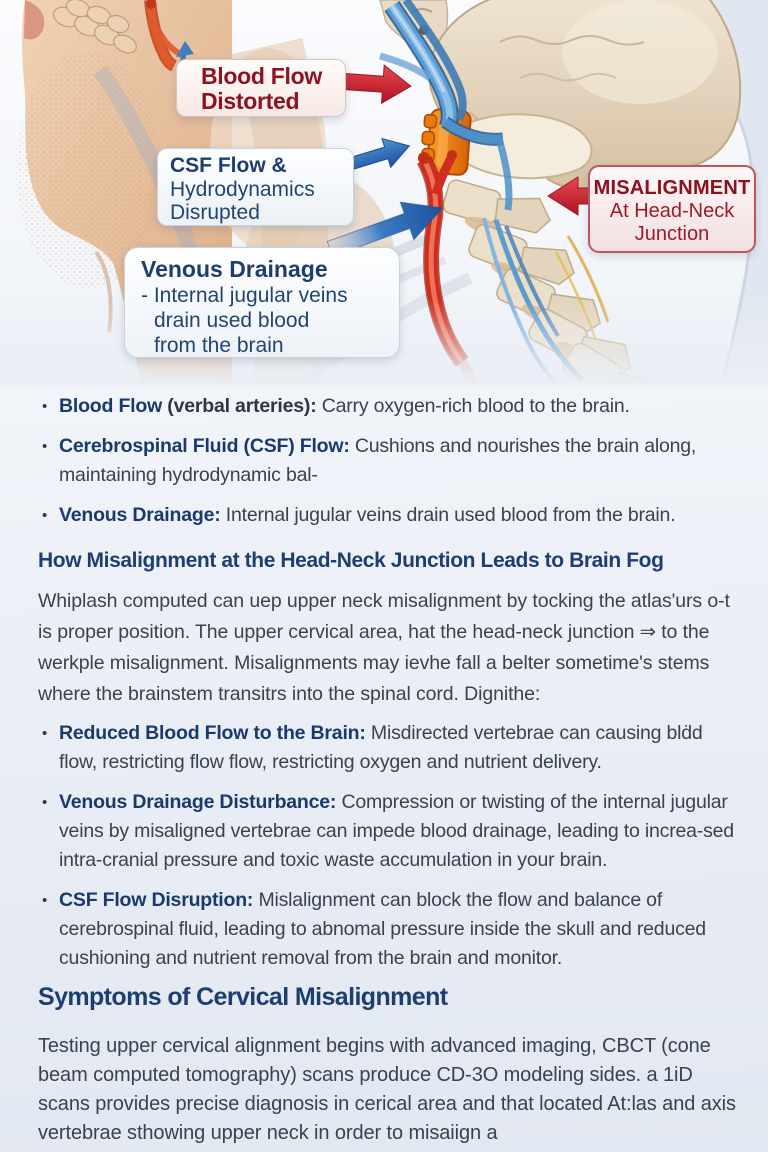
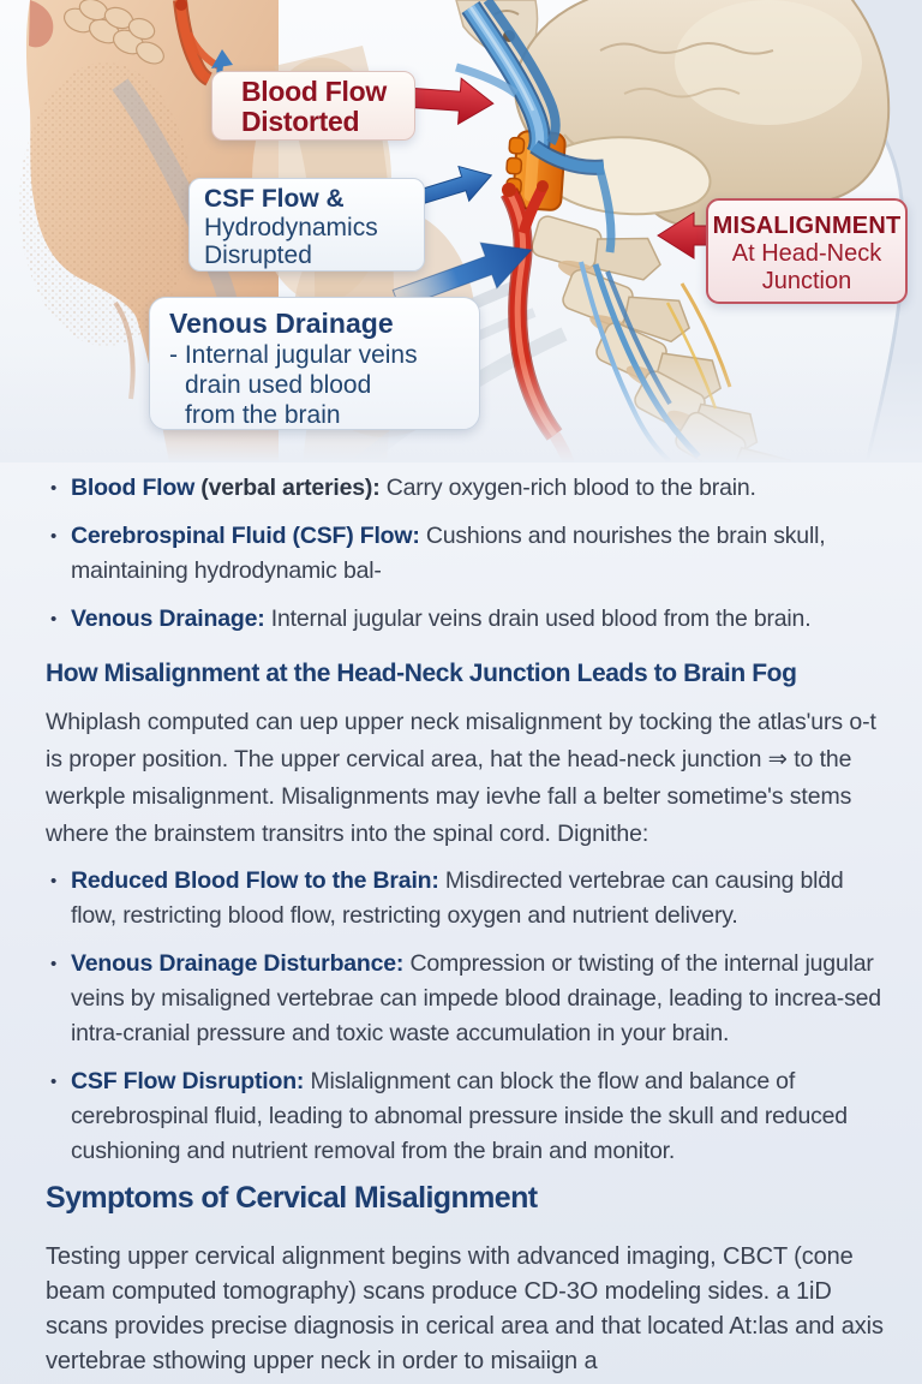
  Blood Flow
  Distorted
  CSF Flow &
  Hydrodynamics
  Disrupted
  Venous Drainage
  - Internal jugular veins
  drain used blood
  from the brain
  MISALIGNMENT
  At Head-Neck
  Junction
  •
  Blood Flow (verbal arteries): Carry oxygen-rich blood to the brain.
  •
- Cerebrospinal Fluid (CSF) Flow: Cushions and nourishes the brain along, maintaining hydrodynamic bal-
+ Cerebrospinal Fluid (CSF) Flow: Cushions and nourishes the brain skull, maintaining hydrodynamic bal-
  •
  Venous Drainage: Internal jugular veins drain used blood from the brain.
  How Misalignment at the Head-Neck Junction Leads to Brain Fog
  Whiplash computed can uep upper neck misalignment by tocking the atlas'urs o-t is proper position. The upper cervical area, hat the head-neck junction ⇒ to the werkple misalignment. Misalignments may ievhe fall a belter sometime's stems where the brainstem transitrs into the spinal cord. Dignithe:
  •
- Reduced Blood Flow to the Brain: Misdirected vertebrae can causing blḋd flow, restricting flow flow, restricting oxygen and nutrient delivery.
+ Reduced Blood Flow to the Brain: Misdirected vertebrae can causing blḋd flow, restricting blood flow, restricting oxygen and nutrient delivery.
  •
  Venous Drainage Disturbance: Compression or twisting of the internal jugular veins by misaligned vertebrae can impede blood drainage, leading to increa-sed intra-cranial pressure and toxic waste accumulation in your brain.
  •
  CSF Flow Disruption: Mislalignment can block the flow and balance of cerebrospinal fluid, leading to abnomal pressure inside the skull and reduced cushioning and nutrient removal from the brain and monitor.
  Symptoms of Cervical Misalignment
  Testing upper cervical alignment begins with advanced imaging, CBCT (cone beam computed tomography) scans produce CD-3O modeling sides. a 1iD scans provides precise diagnosis in cerical area and that located At:las and axis vertebrae sthowing upper neck in order to misaiign a
